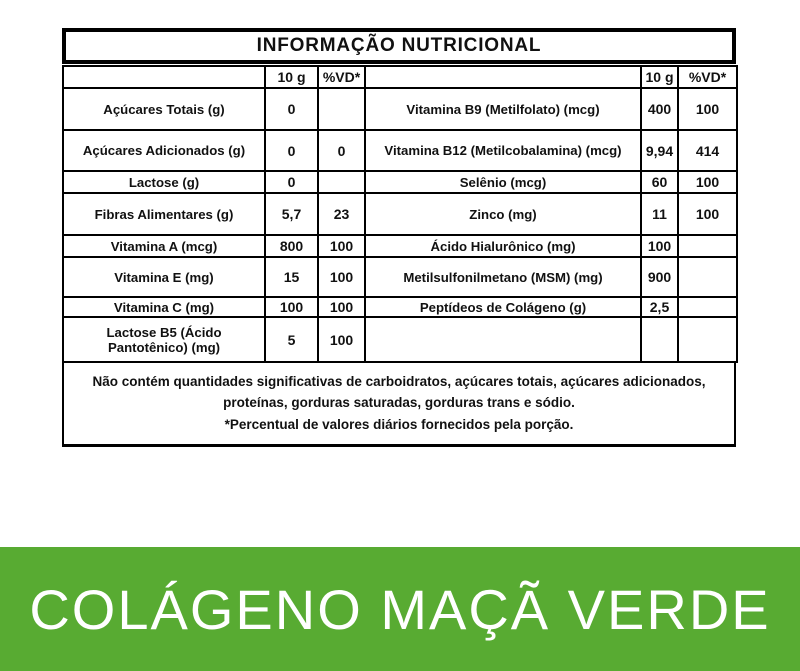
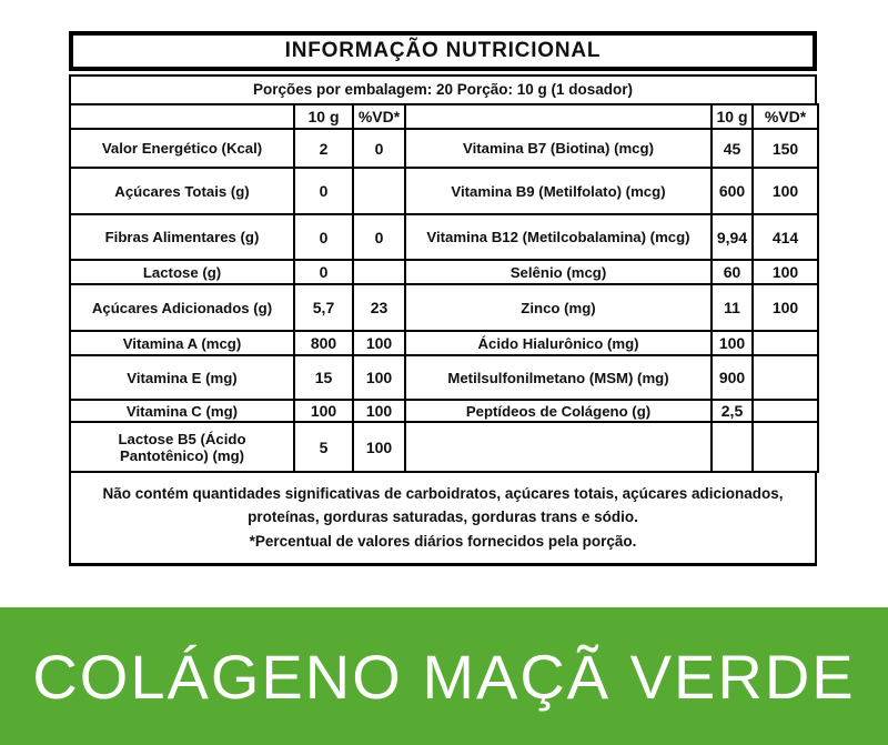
  INFORMAÇÃO NUTRICIONAL
+ Porções por embalagem: 20 Porção: 10 g (1 dosador)
  	10 g	%VD*		10 g	%VD*
+ Valor Energético (Kcal)	2	0	Vitamina B7 (Biotina) (mcg)	45	150
- Açúcares Totais (g)	0		Vitamina B9 (Metilfolato) (mcg)	400	100
+ Açúcares Totais (g)	0		Vitamina B9 (Metilfolato) (mcg)	600	100
- Açúcares Adicionados (g)	0	0	Vitamina B12 (Metilcobalamina) (mcg)	9,94	414
+ Fibras Alimentares (g)	0	0	Vitamina B12 (Metilcobalamina) (mcg)	9,94	414
  Lactose (g)	0		Selênio (mcg)	60	100
- Fibras Alimentares (g)	5,7	23	Zinco (mg)	11	100
+ Açúcares Adicionados (g)	5,7	23	Zinco (mg)	11	100
  Vitamina A (mcg)	800	100	Ácido Hialurônico (mg)	100
  Vitamina E (mg)	15	100	Metilsulfonilmetano (MSM) (mg)	900
  Vitamina C (mg)	100	100	Peptídeos de Colágeno (g)	2,5
  Lactose B5 (Ácido Pantotênico) (mg)	5	100
  Não contém quantidades significativas de carboidratos, açúcares totais, açúcares adicionados, proteínas, gorduras saturadas, gorduras trans e sódio.
  *Percentual de valores diários fornecidos pela porção.
  COLÁGENO MAÇÃ VERDE
